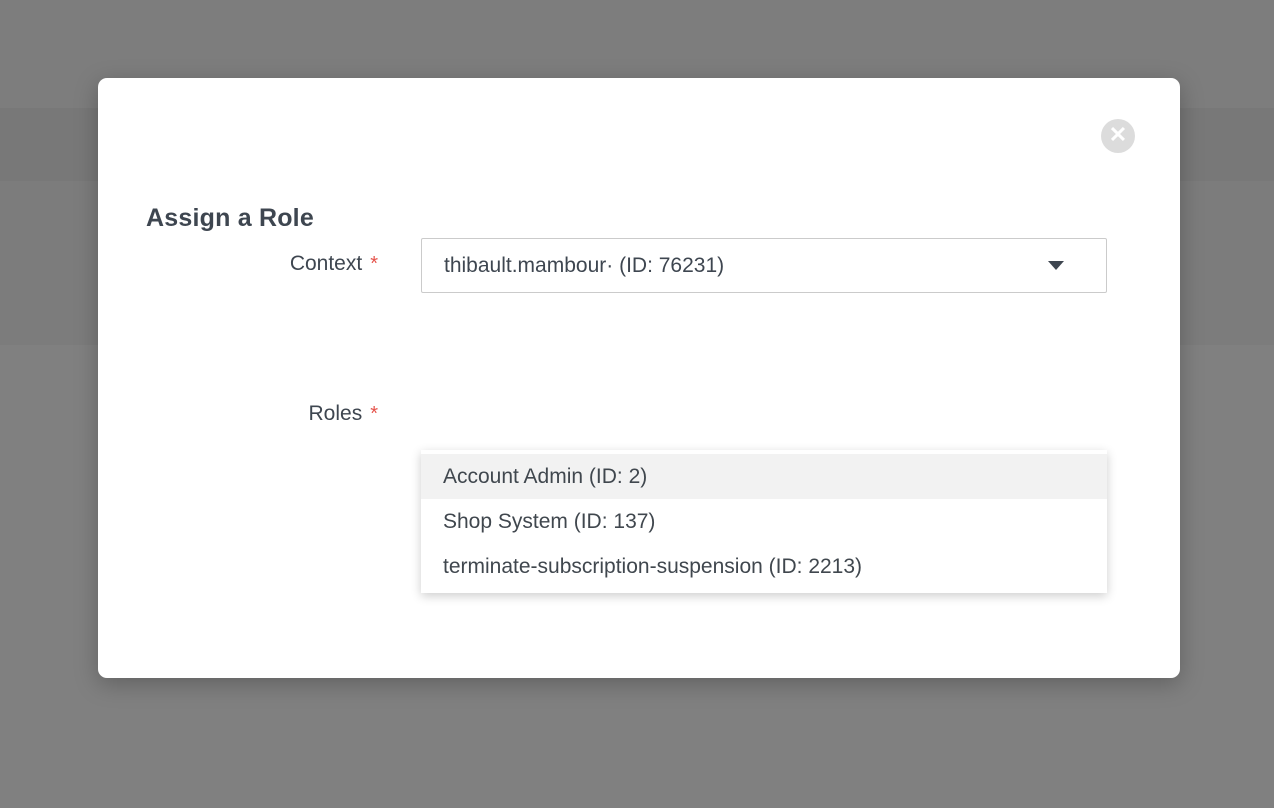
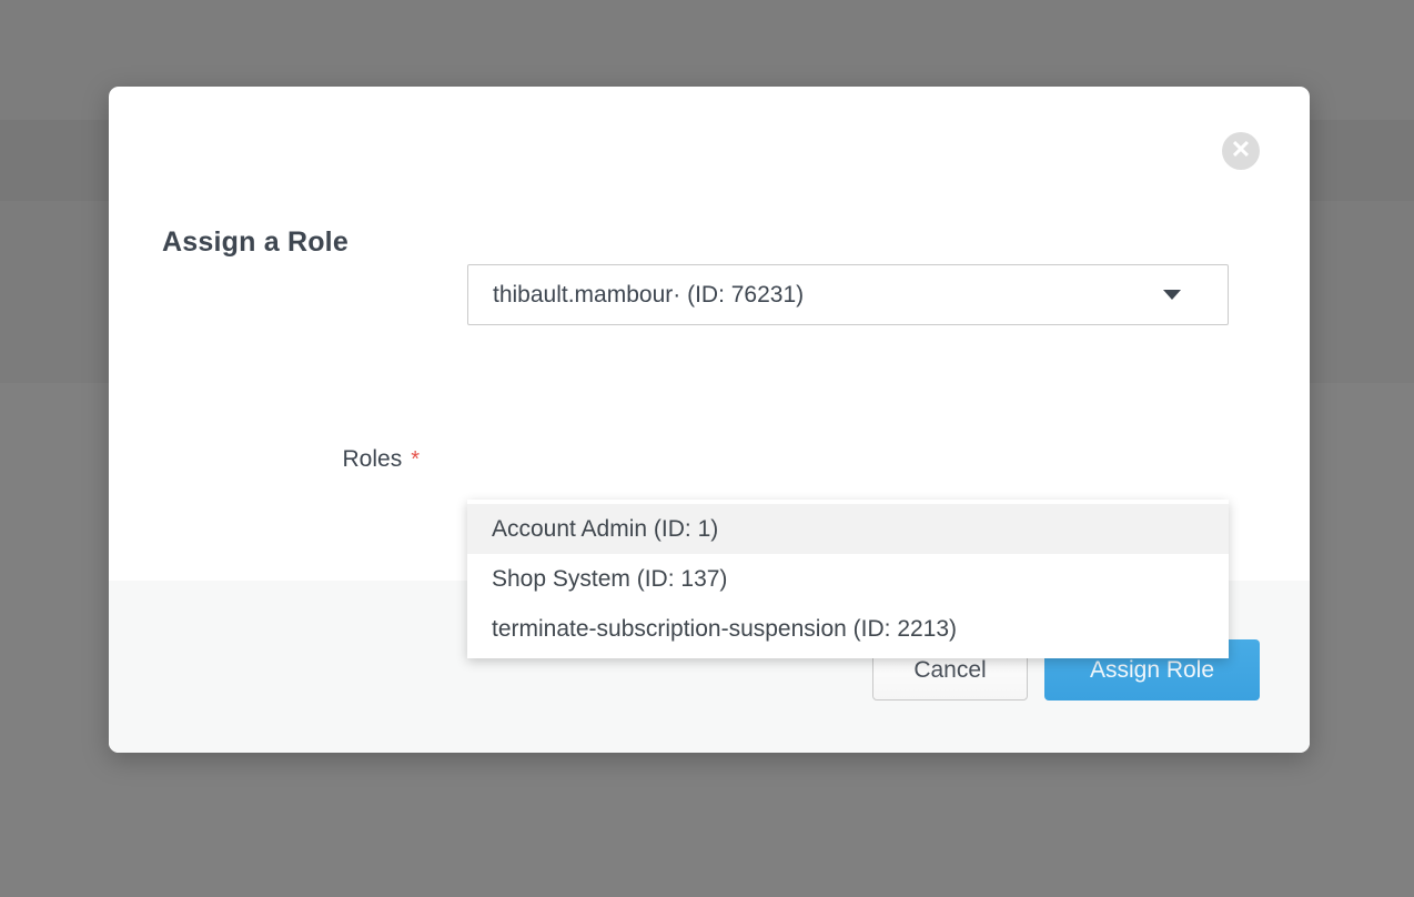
  Assign a Role
  ✕
- Context *
  thibault.mambour· (ID: 76231)
  Roles *
- Account Admin (ID: 2)
+ Account Admin (ID: 1)
  Shop System (ID: 137)
  terminate-subscription-suspension (ID: 2213)
+ Cancel
+ Assign Role
